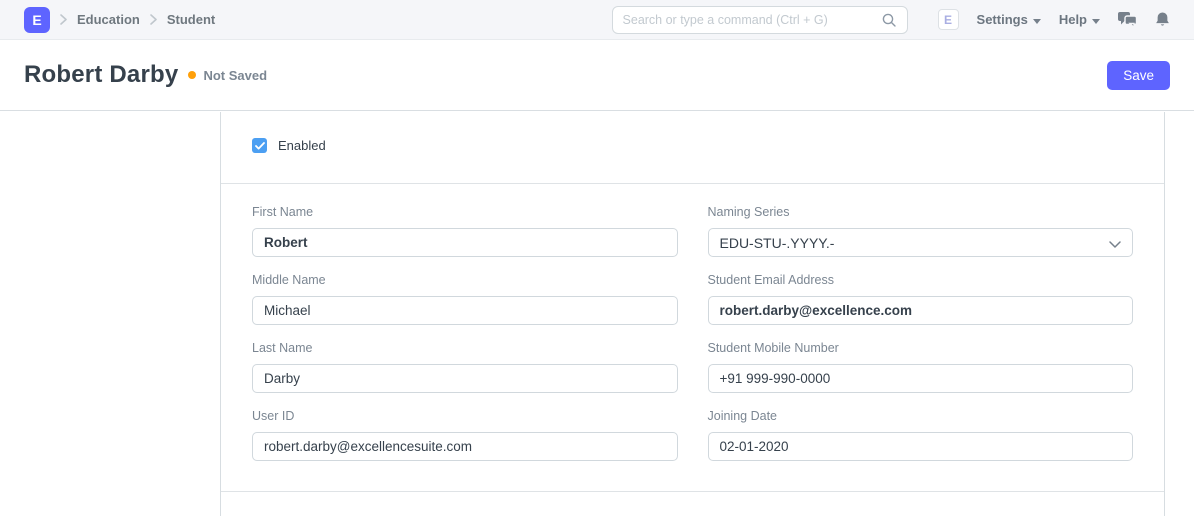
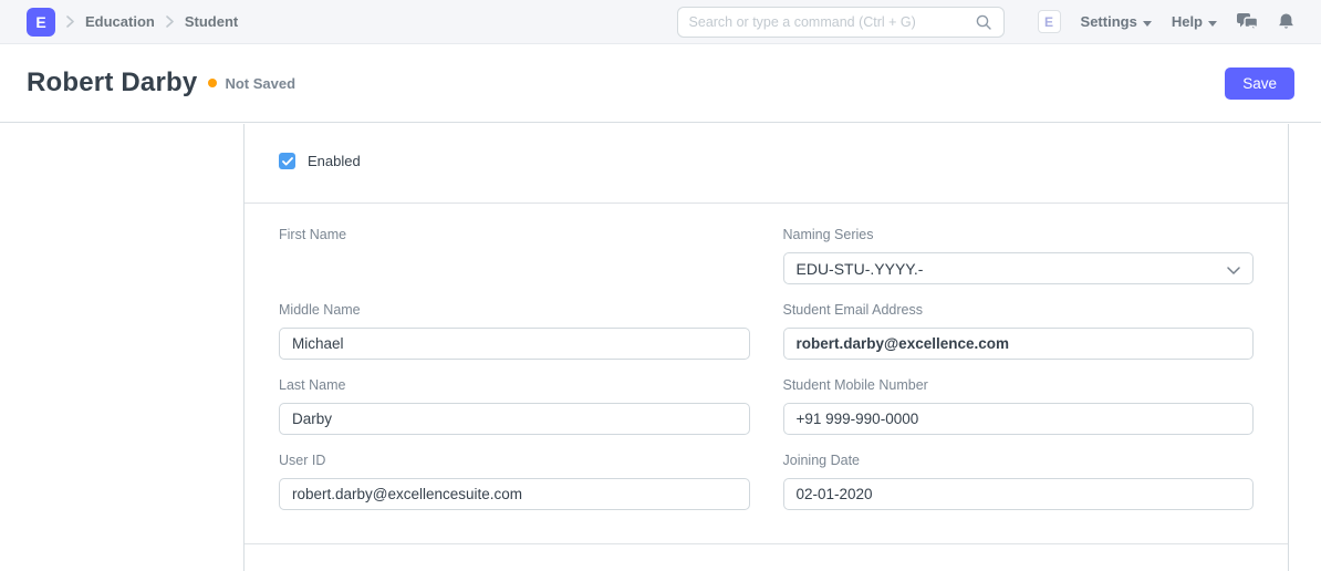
  E
  Education
  Student
  Search or type a command (Ctrl + G)
  E
  Settings
  Help
  Robert Darby
  Not Saved
  Save
  Enabled
  First Name
- Robert
  Naming Series
  EDU-STU-.YYYY.-
  Middle Name
  Michael
  Student Email Address
  robert.darby@excellence.com
  Last Name
  Darby
  Student Mobile Number
  +91 999-990-0000
  User ID
  robert.darby@excellencesuite.com
  Joining Date
  02-01-2020
